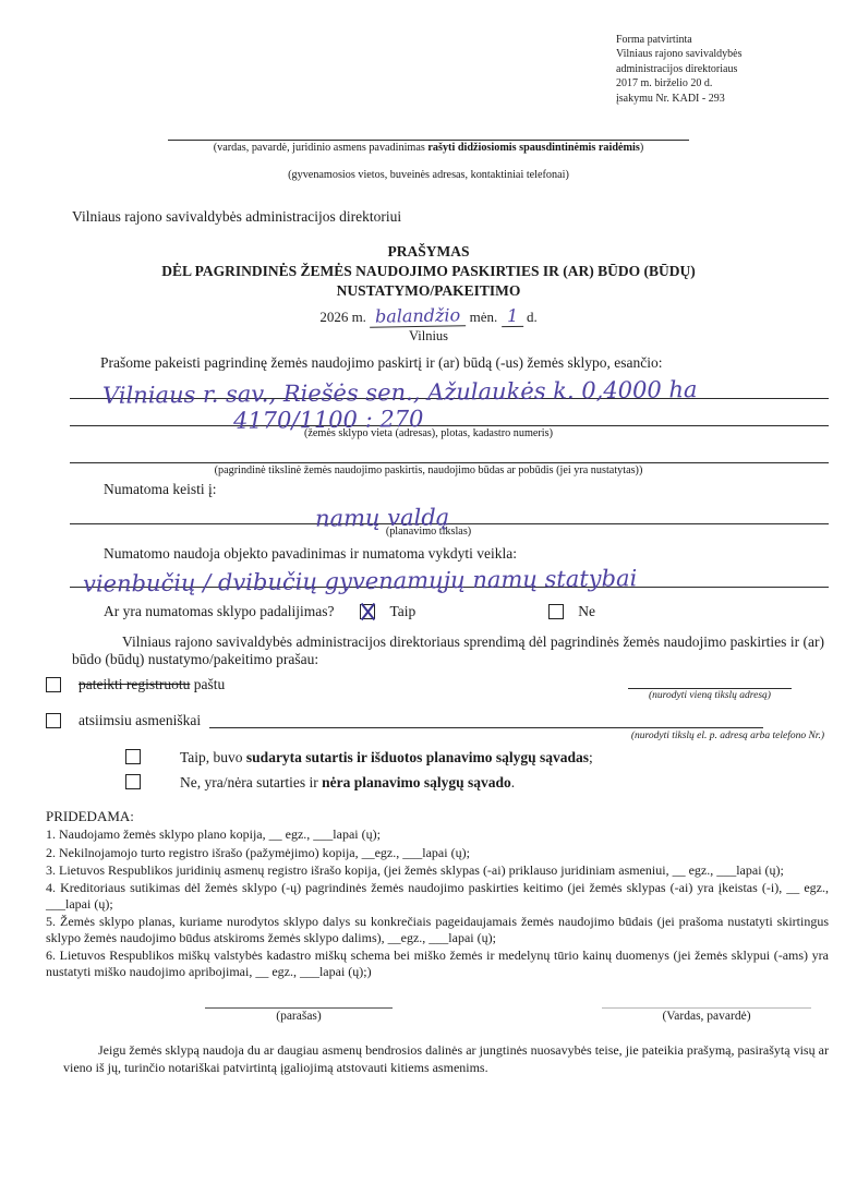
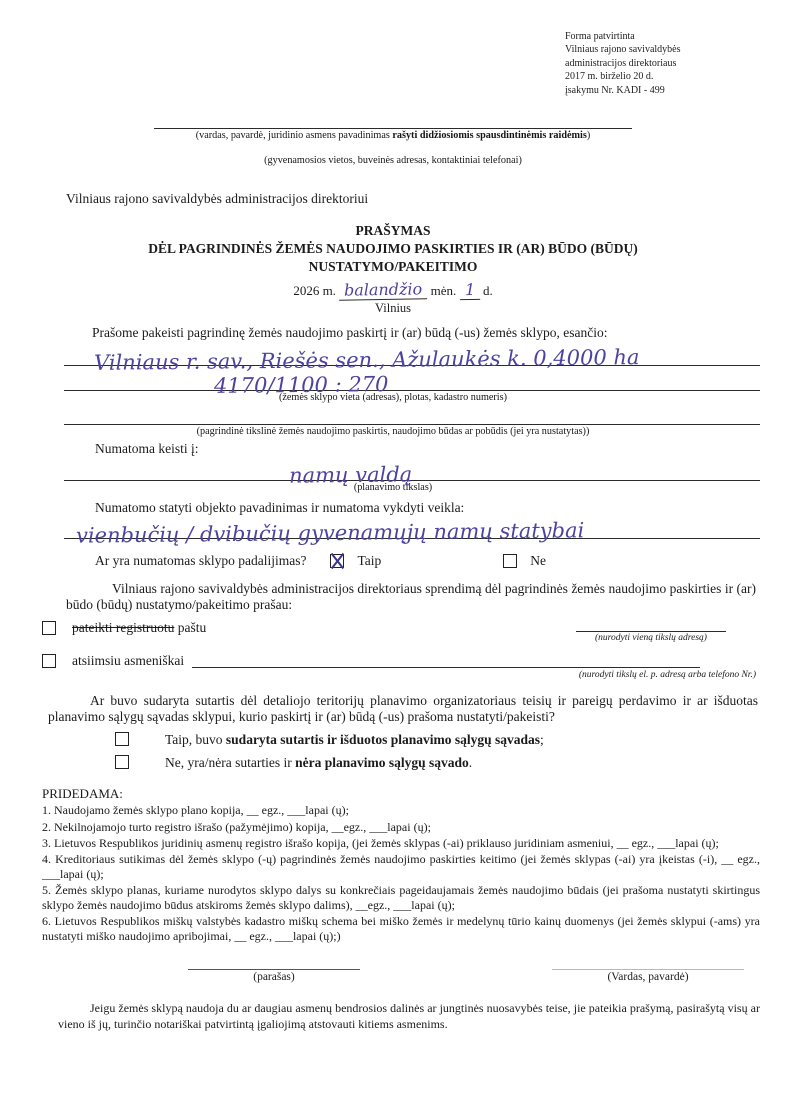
  Forma patvirtinta
  Vilniaus rajono savivaldybės
  administracijos direktoriaus
  2017 m. birželio 20 d.
- įsakymu Nr. KADI - 293
+ įsakymu Nr. KADI - 499
  (vardas, pavardė, juridinio asmens pavadinimas rašyti didžiosiomis spausdintinėmis raidėmis)
  (gyvenamosios vietos, buveinės adresas, kontaktiniai telefonai)
  Vilniaus rajono savivaldybės administracijos direktoriui
  PRAŠYMAS
  DĖL PAGRINDINĖS ŽEMĖS NAUDOJIMO PASKIRTIES IR (AR) BŪDO (BŪDŲ)
  NUSTATYMO/PAKEITIMO
  2026 m. balandžio mėn. 1 d.
  Vilnius
  Prašome pakeisti pagrindinę žemės naudojimo paskirtį ir (ar) būdą (-us) žemės sklypo, esančio:
  Vilniaus r. sav., Riešės sen., Ažulaukės k. 0,4000 ha
  4170/1100 : 270
  (žemės sklypo vieta (adresas), plotas, kadastro numeris)
  (pagrindinė tikslinė žemės naudojimo paskirtis, naudojimo būdas ar pobūdis (jei yra nustatytas))
  Numatoma keisti į:
  namų valdą
  (planavimo tikslas)
- Numatomo naudoja objekto pavadinimas ir numatoma vykdyti veikla:
+ Numatomo statyti objekto pavadinimas ir numatoma vykdyti veikla:
  vienbučių / dvibučių gyvenamųjų namų statybai
  Ar yra numatomas sklypo padalijimas?
  Taip
  Ne
  Vilniaus rajono savivaldybės administracijos direktoriaus sprendimą dėl pagrindinės žemės naudojimo paskirties ir (ar) būdo (būdų) nustatymo/pakeitimo prašau:
  pateikti registruotu paštu
  (nurodyti vieną tikslų adresą)
  atsiimsiu asmeniškai
  (nurodyti tikslų el. p. adresą arba telefono Nr.)
+ Ar buvo sudaryta sutartis dėl detaliojo teritorijų planavimo organizatoriaus teisių ir pareigų perdavimo ir ar išduotas planavimo sąlygų sąvadas sklypui, kurio paskirtį ir (ar) būdą (-us) prašoma nustatyti/pakeisti?
  Taip, buvo sudaryta sutartis ir išduotos planavimo sąlygų sąvadas;
  Ne, yra/nėra sutarties ir nėra planavimo sąlygų sąvado.
  PRIDEDAMA:
  1. Naudojamo žemės sklypo plano kopija, __ egz., ___lapai (ų);
  2. Nekilnojamojo turto registro išrašo (pažymėjimo) kopija, __egz., ___lapai (ų);
  3. Lietuvos Respublikos juridinių asmenų registro išrašo kopija, (jei žemės sklypas (-ai) priklauso juridiniam asmeniui, __ egz., ___lapai (ų);
  4. Kreditoriaus sutikimas dėl žemės sklypo (-ų) pagrindinės žemės naudojimo paskirties keitimo (jei žemės sklypas (-ai) yra įkeistas (-i), __ egz., ___lapai (ų);
  5. Žemės sklypo planas, kuriame nurodytos sklypo dalys su konkrečiais pageidaujamais žemės naudojimo būdais (jei prašoma nustatyti skirtingus sklypo žemės naudojimo būdus atskiroms žemės sklypo dalims), __egz., ___lapai (ų);
  6. Lietuvos Respublikos miškų valstybės kadastro miškų schema bei miško žemės ir medelynų tūrio kainų duomenys (jei žemės sklypui (-ams) yra nustatyti miško naudojimo apribojimai, __ egz., ___lapai (ų);)
  (parašas)
  (Vardas, pavardė)
  Jeigu žemės sklypą naudoja du ar daugiau asmenų bendrosios dalinės ar jungtinės nuosavybės teise, jie pateikia prašymą, pasirašytą visų ar vieno iš jų, turinčio notariškai patvirtintą įgaliojimą atstovauti kitiems asmenims.
